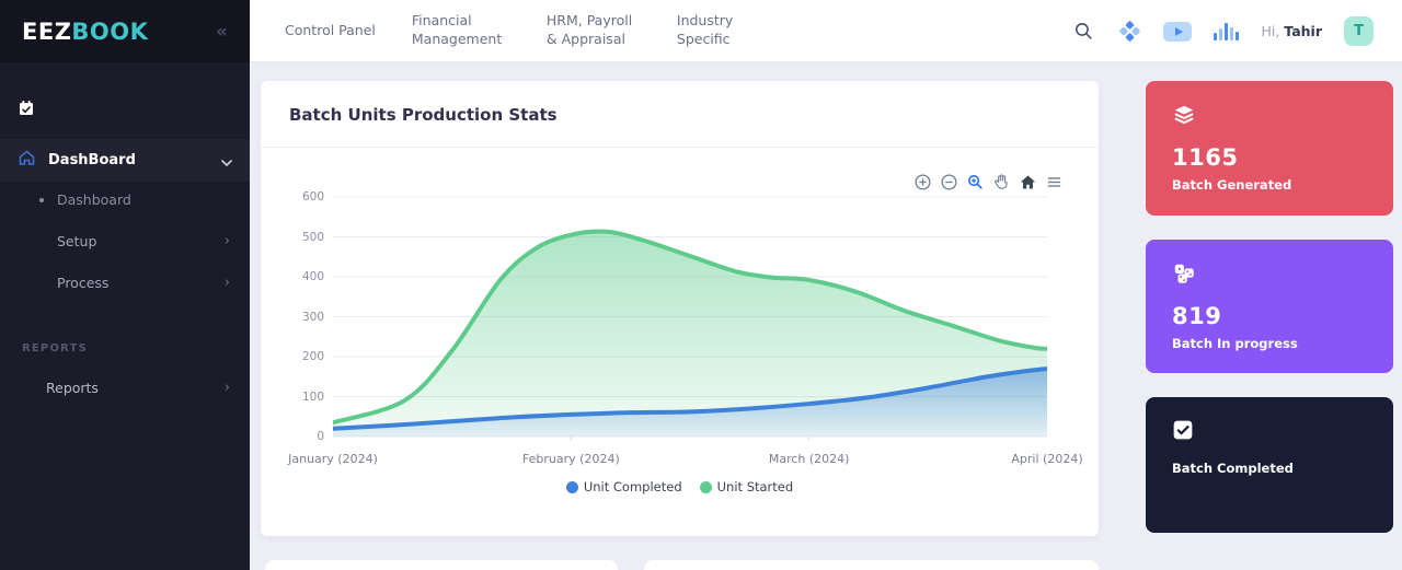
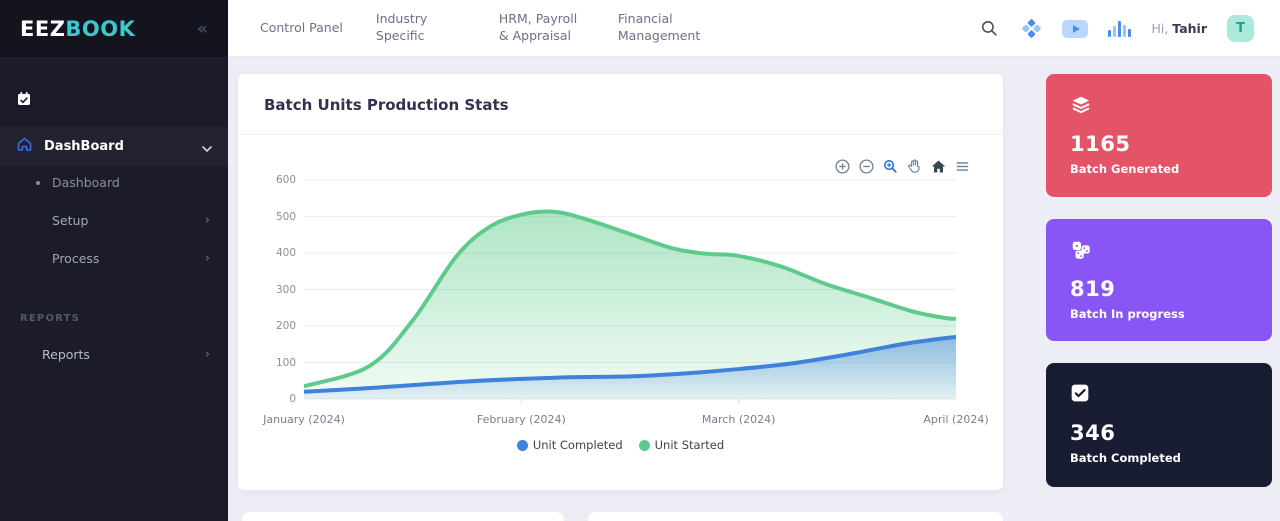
  EEZBOOK
  «
  DashBoard
  Dashboard
  Setup
  ›
  Process
  ›
  REPORTS
  Reports
  ›
  Control Panel
- Financial Management
+ Industry Specific
  HRM, Payroll & Appraisal
- Industry Specific
+ Financial Management
  Hi, Tahir
  T
  Batch Units Production Stats
  0
  100
  200
  300
  400
  500
  600
  January (2024)
  February (2024)
  March (2024)
  April (2024)
  Unit Completed
  Unit Started
  1165
  Batch Generated
  819
  Batch In progress
+ 346
  Batch Completed
